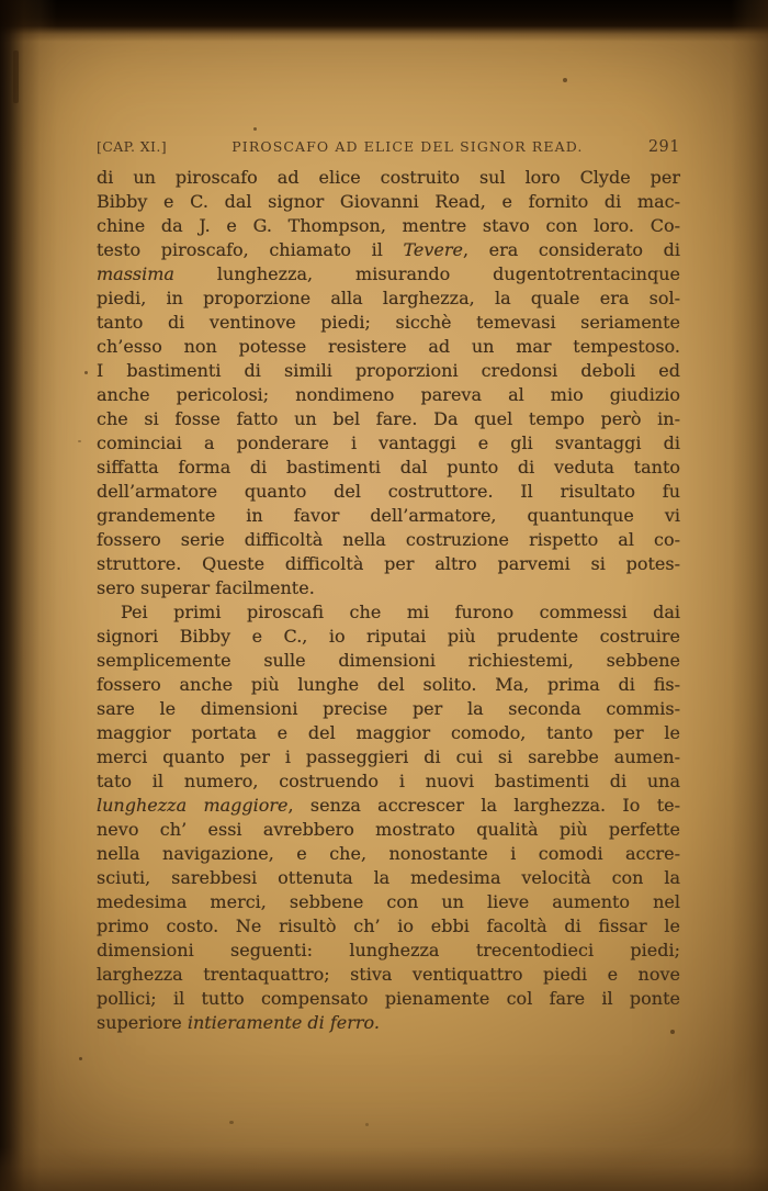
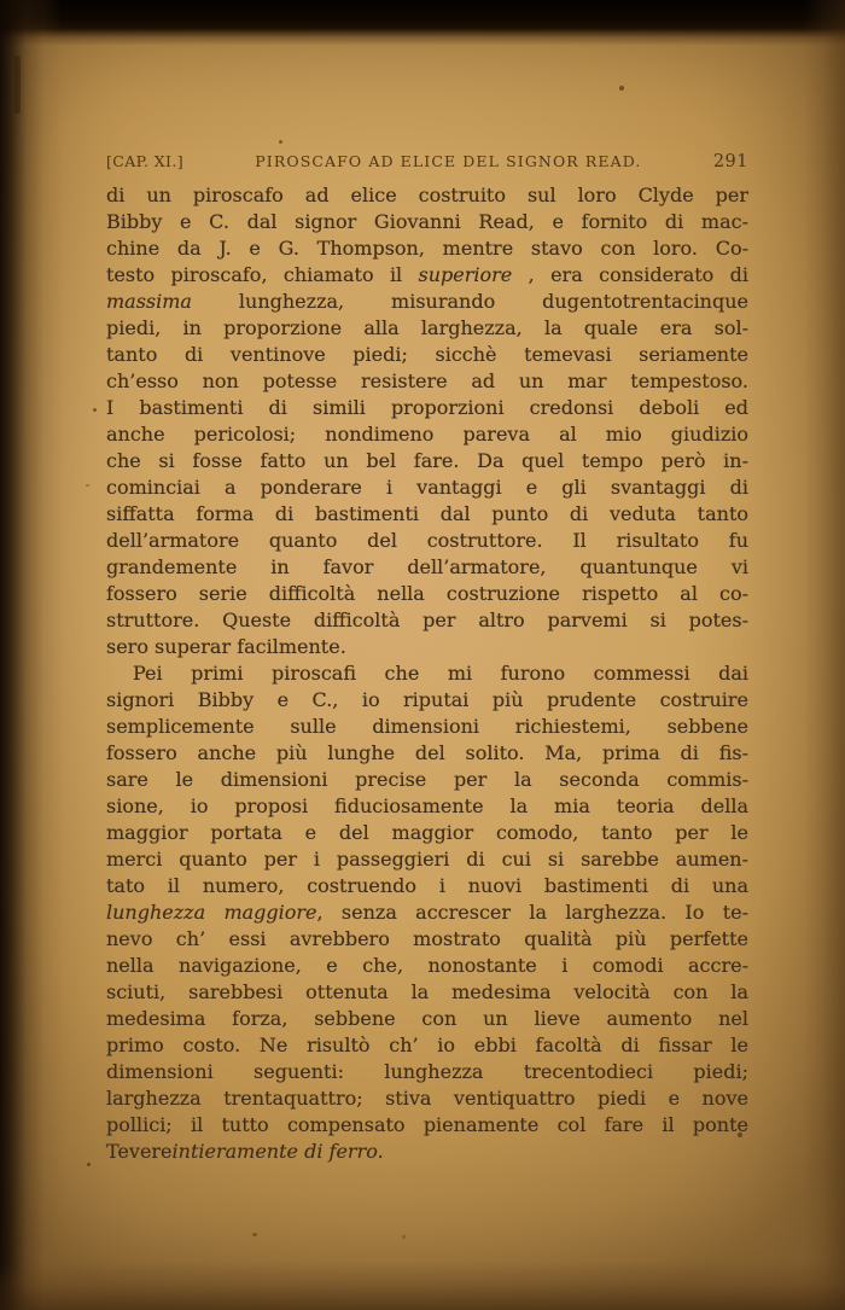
  [CAP. XI.]
  PIROSCAFO AD ELICE DEL SIGNOR READ.
  291
  di un piroscafo ad elice costruito sul loro Clyde per
  Bibby e C. dal signor Giovanni Read, e fornito di mac-
  chine da J. e G. Thompson, mentre stavo con loro. Co-
- testo piroscafo, chiamato il Tevere, era considerato di
+ testo piroscafo, chiamato il superiore , era considerato di
  massima lunghezza, misurando dugentotrentacinque
  piedi, in proporzione alla larghezza, la quale era sol-
  tanto di ventinove piedi; sicchè temevasi seriamente
  ch’esso non potesse resistere ad un mar tempestoso.
  I bastimenti di simili proporzioni credonsi deboli ed
  anche pericolosi; nondimeno pareva al mio giudizio
  che si fosse fatto un bel fare. Da quel tempo però in-
  cominciai a ponderare i vantaggi e gli svantaggi di
  siffatta forma di bastimenti dal punto di veduta tanto
  dell’armatore quanto del costruttore. Il risultato fu
  grandemente in favor dell’armatore, quantunque vi
  fossero serie difficoltà nella costruzione rispetto al co-
  struttore. Queste difficoltà per altro parvemi si potes-
  sero superar facilmente.
  Pei primi piroscafi che mi furono commessi dai
  signori Bibby e C., io riputai più prudente costruire
  semplicemente sulle dimensioni richiestemi, sebbene
  fossero anche più lunghe del solito. Ma, prima di fis-
  sare le dimensioni precise per la seconda commis-
+ sione, io proposi fiduciosamente la mia teoria della
  maggior portata e del maggior comodo, tanto per le
  merci quanto per i passeggieri di cui si sarebbe aumen-
  tato il numero, costruendo i nuovi bastimenti di una
  lunghezza maggiore, senza accrescer la larghezza. Io te-
  nevo ch’ essi avrebbero mostrato qualità più perfette
  nella navigazione, e che, nonostante i comodi accre-
  sciuti, sarebbesi ottenuta la medesima velocità con la
- medesima merci, sebbene con un lieve aumento nel
+ medesima forza, sebbene con un lieve aumento nel
  primo costo. Ne risultò ch’ io ebbi facoltà di fissar le
  dimensioni seguenti: lunghezza trecentodieci piedi;
  larghezza trentaquattro; stiva ventiquattro piedi e nove
  pollici; il tutto compensato pienamente col fare il ponte
- superiore intieramente di ferro.
+ Tevereintieramente di ferro.
